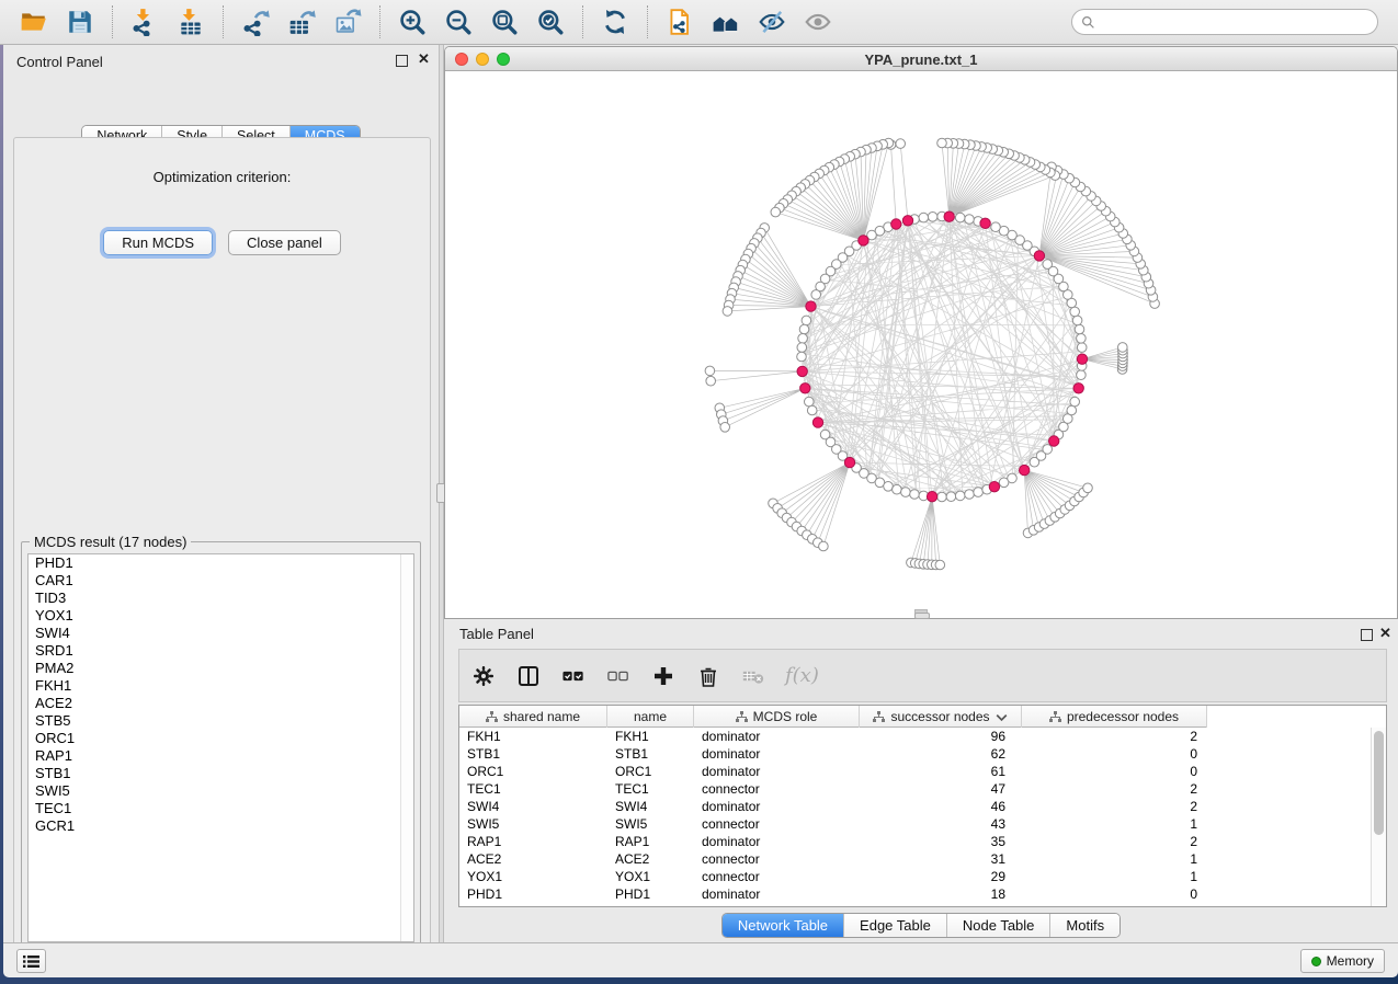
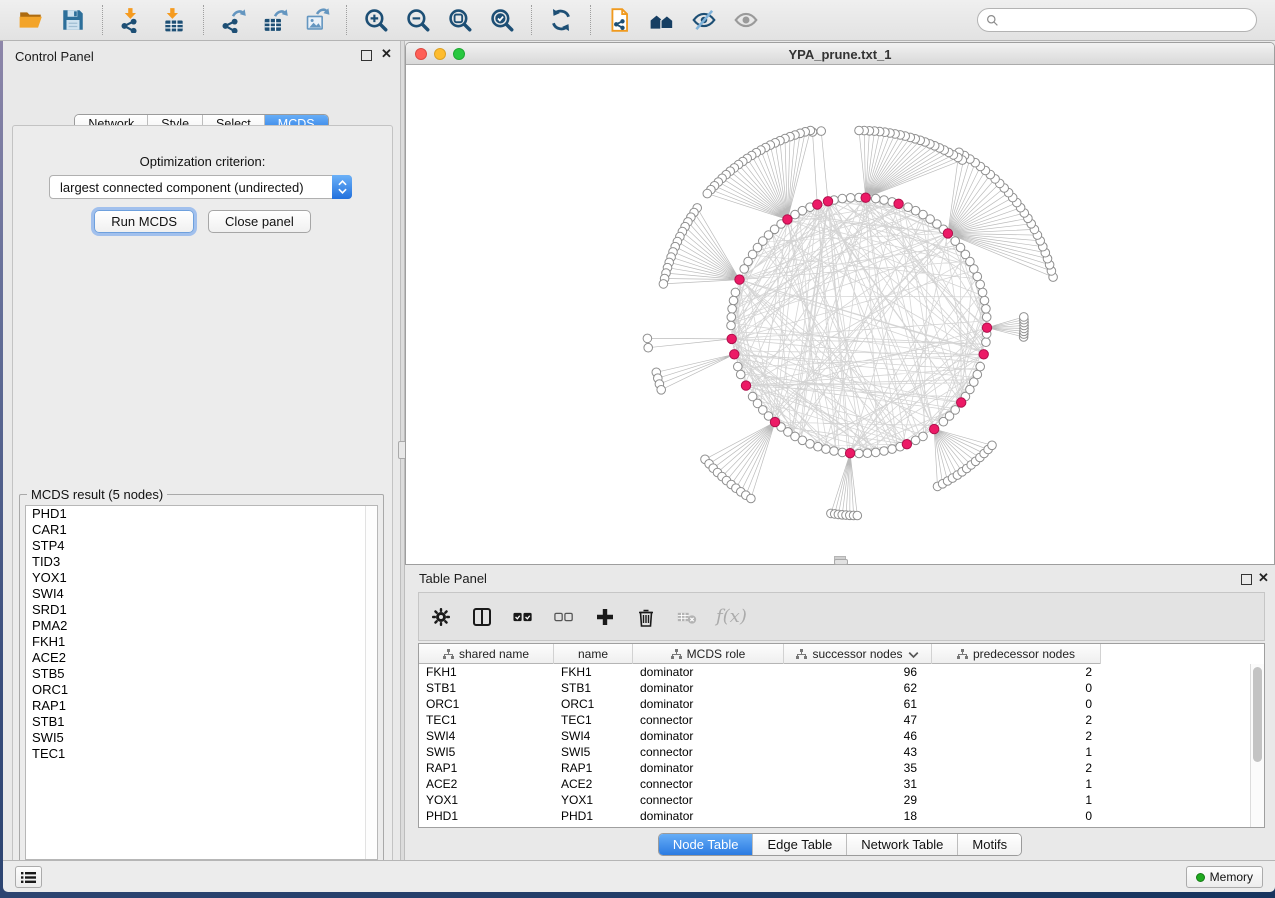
  Control Panel
  ✕
  Network
  Style
  Select
  MCDS
  Optimization criterion:
+ largest connected component (undirected)
  Run MCDS
  Close panel
- MCDS result (17 nodes)
+ MCDS result (5 nodes)
  PHD1
  CAR1
+ STP4
  TID3
  YOX1
  SWI4
  SRD1
  PMA2
  FKH1
  ACE2
  STB5
  ORC1
  RAP1
  STB1
  SWI5
  TEC1
- GCR1
  YPA_prune.txt_1
  Table Panel
  ✕
  f(x)
  shared name
  name
  MCDS role
  successor nodes
  predecessor nodes
  FKH1
  FKH1
  dominator
  96
  2
  STB1
  STB1
  dominator
  62
  0
  ORC1
  ORC1
  dominator
  61
  0
  TEC1
  TEC1
  connector
  47
  2
  SWI4
  SWI4
  dominator
  46
  2
  SWI5
  SWI5
  connector
  43
  1
  RAP1
  RAP1
  dominator
  35
  2
  ACE2
  ACE2
  connector
  31
  1
  YOX1
  YOX1
  connector
  29
  1
  PHD1
  PHD1
  dominator
  18
  0
- Network Table
+ Node Table
  Edge Table
- Node Table
+ Network Table
  Motifs
  Memory
